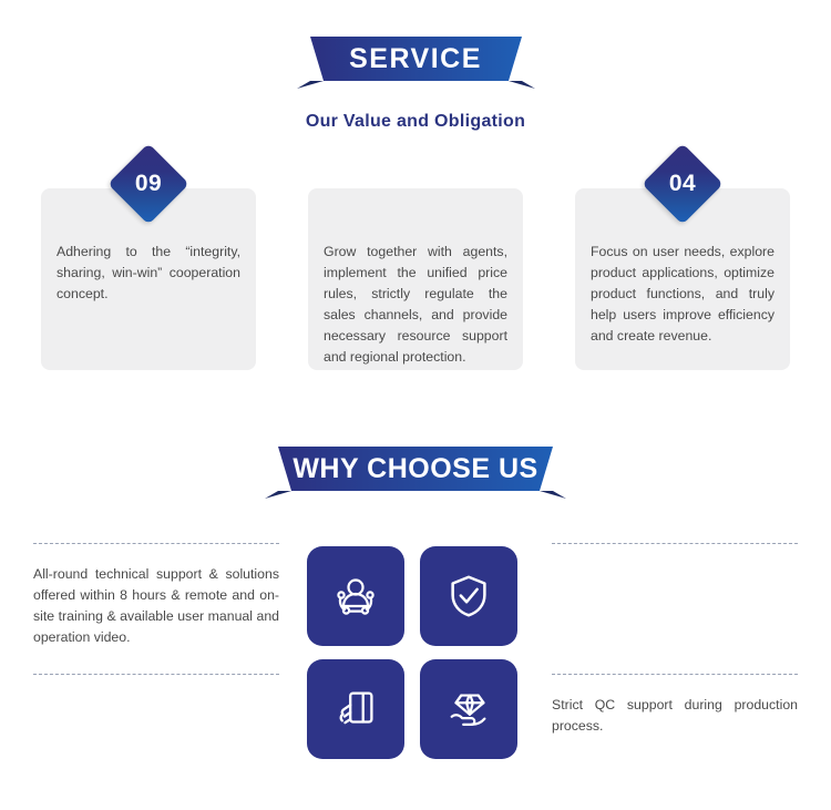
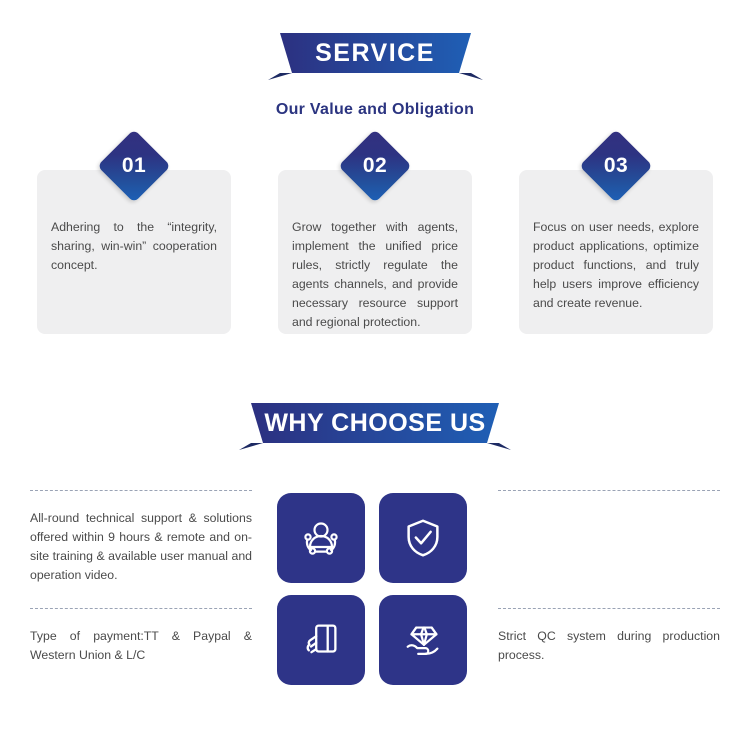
  SERVICE
  Our Value and Obligation
- 09
+ 01
  Adhering to the “integrity, sharing, win-win” cooperation concept.
+ 02
- Grow together with agents, implement the unified price rules, strictly regulate the sales channels, and provide necessary resource support and regional protection.
+ Grow together with agents, implement the unified price rules, strictly regulate the agents channels, and provide necessary resource support and regional protection.
- 04
+ 03
  Focus on user needs, explore product applications, optimize product functions, and truly help users improve efficiency and create revenue.
  WHY CHOOSE US
- All-round technical support & solutions offered within 8 hours & remote and on-site training & available user manual and operation video.
+ All-round technical support & solutions offered within 9 hours & remote and on-site training & available user manual and operation video.
+ Type of payment:TT & Paypal & Western Union & L/C
- Strict QC support during production process.
+ Strict QC system during production process.
